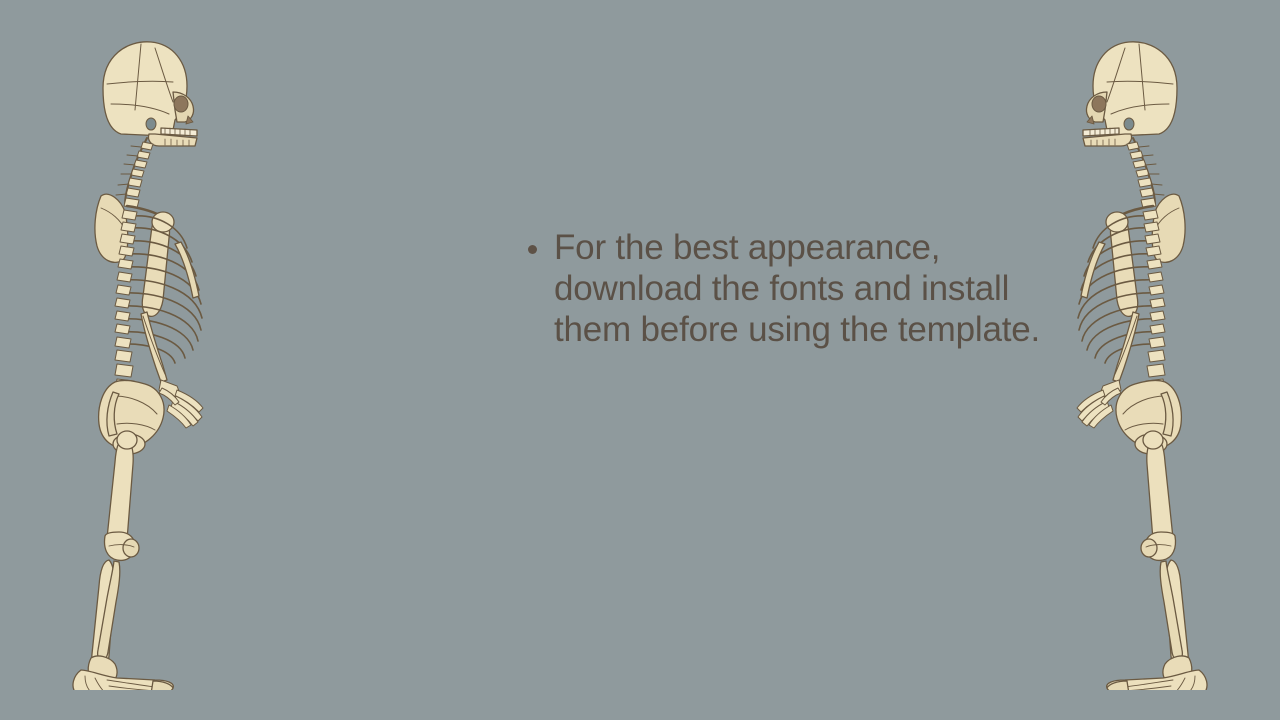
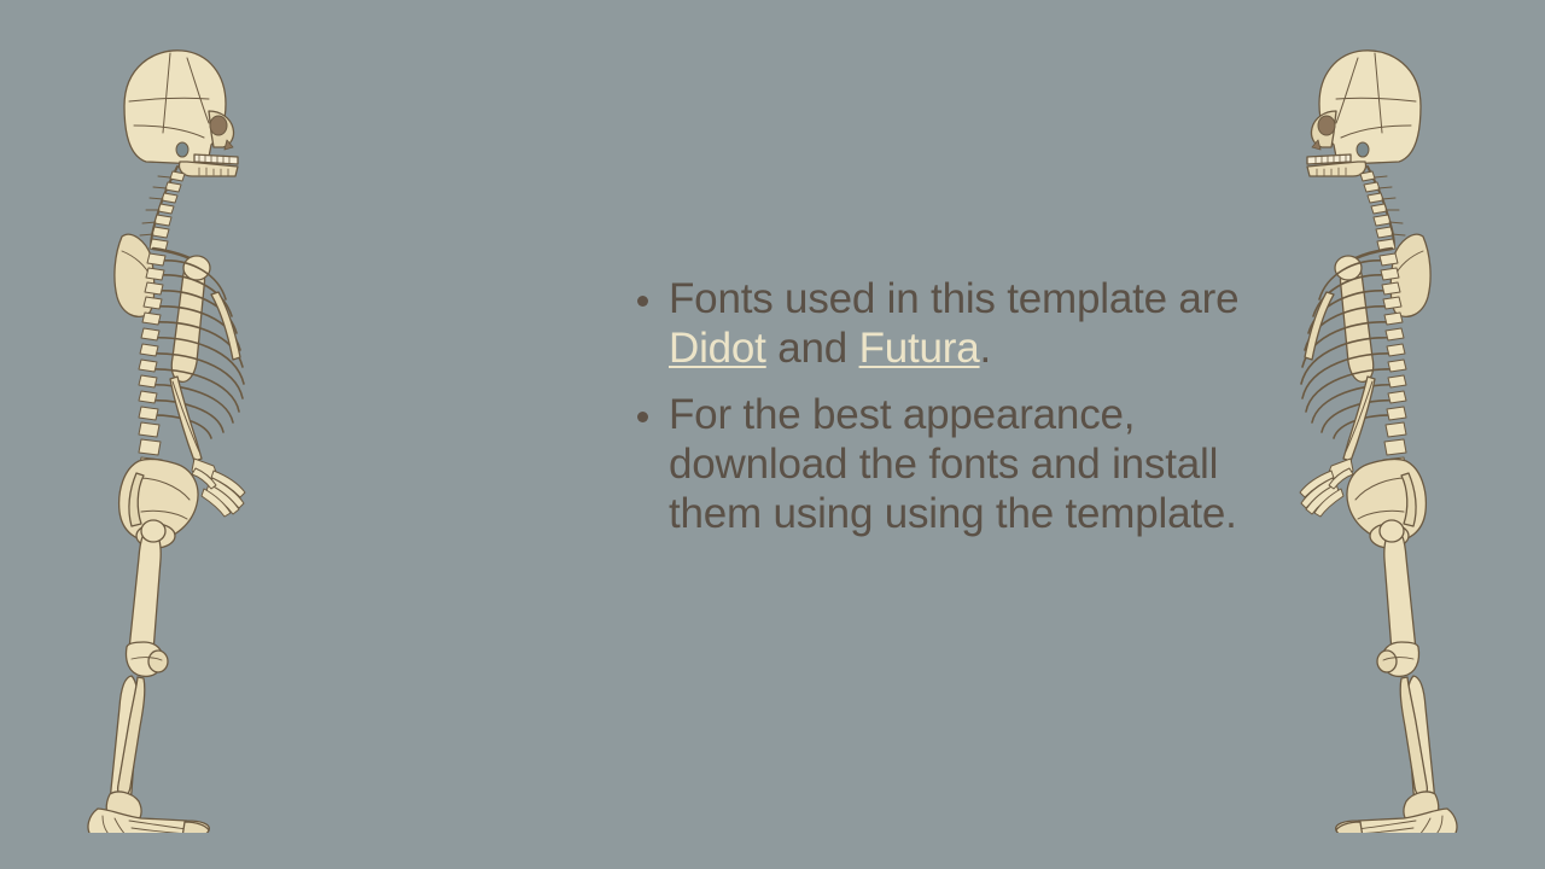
+ Fonts used in this template are Didot and Futura.
- For the best appearance, download the fonts and install them before using the template.
+ For the best appearance, download the fonts and install them using using the template.
